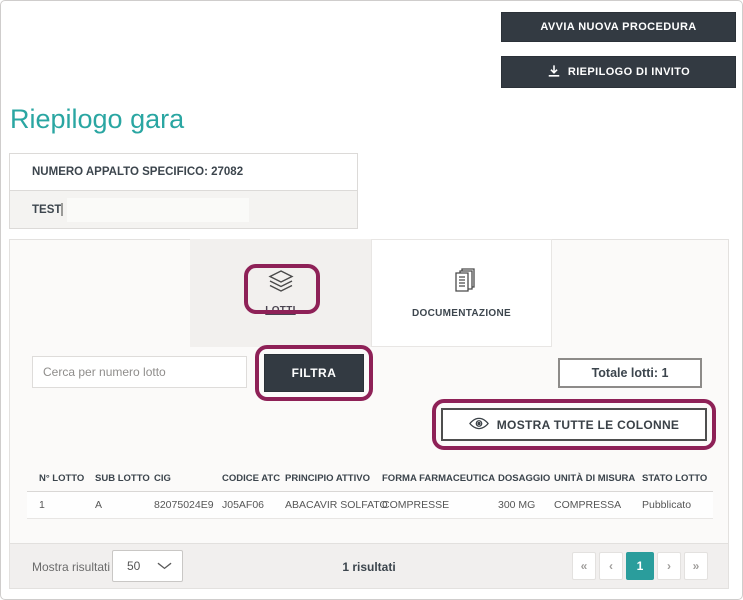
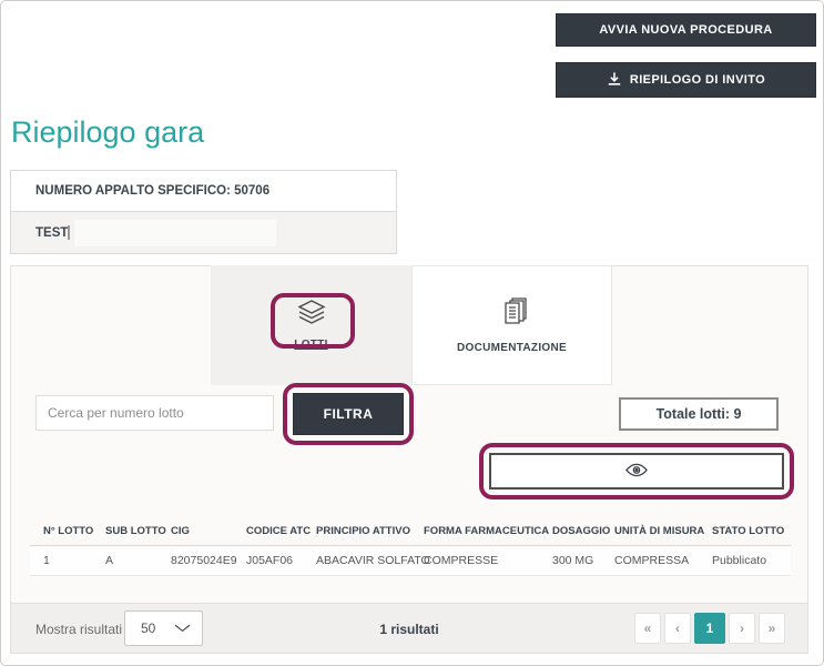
  AVVIA NUOVA PROCEDURA
  RIEPILOGO DI INVITO
  Riepilogo gara
- NUMERO APPALTO SPECIFICO: 27082
+ NUMERO APPALTO SPECIFICO: 50706
  TEST
  LOTTI
  DOCUMENTAZIONE
  Cerca per numero lotto
  FILTRA
- Totale lotti: 1
+ Totale lotti: 9
- MOSTRA TUTTE LE COLONNE
  N° LOTTO	SUB LOTTO	CIG	CODICE ATC	PRINCIPIO ATTIVO	FORMA FARMACEUTICA	DOSAGGIO	UNITÀ DI MISURA	STATO LOTTO
  1	A	82075024E9	J05AF06	ABACAVIR SOLFAT	COMPRESSE	300 MG	COMPRESSA	Pubblicato
  Mostra risultati
  50
  1 risultati
  «
  ‹
  1
  ›
  »
